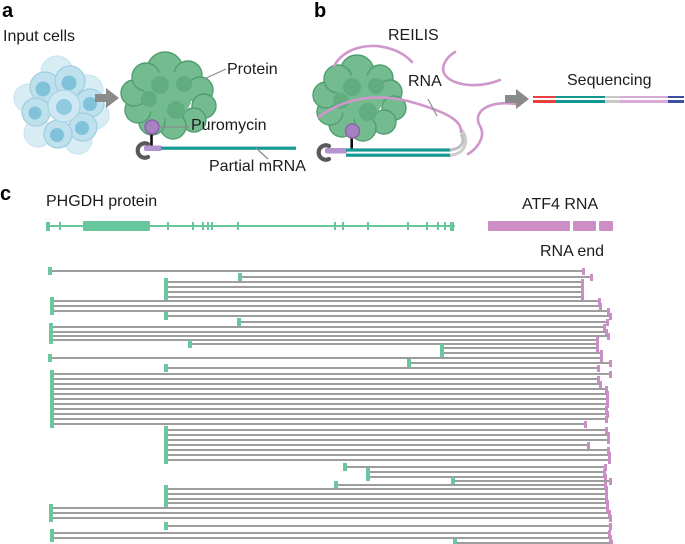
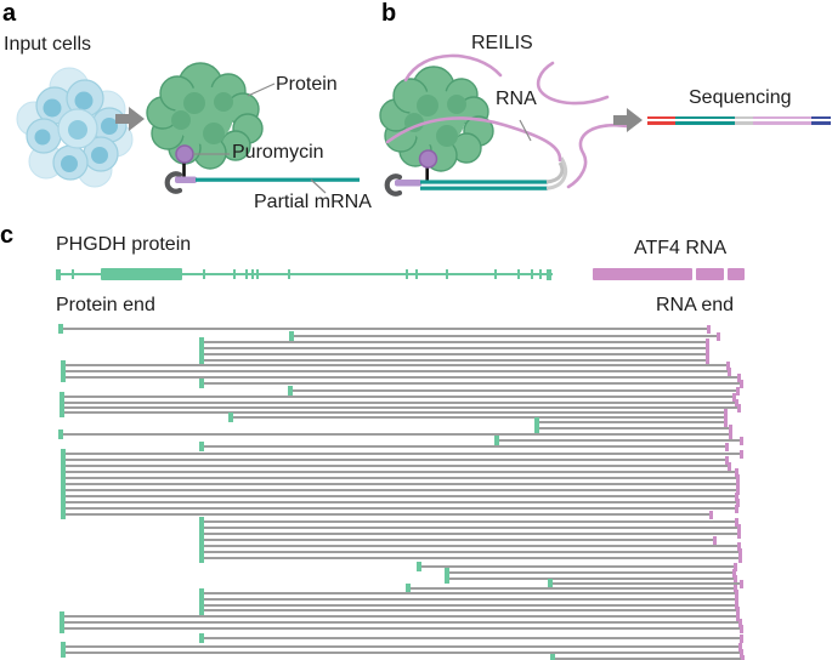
  a
  Input cells
  Protein
  Puromycin
  Partial mRNA
  b
  REILIS
  RNA
  Sequencing
  c
  PHGDH protein
  ATF4 RNA
+ Protein end
  RNA end
